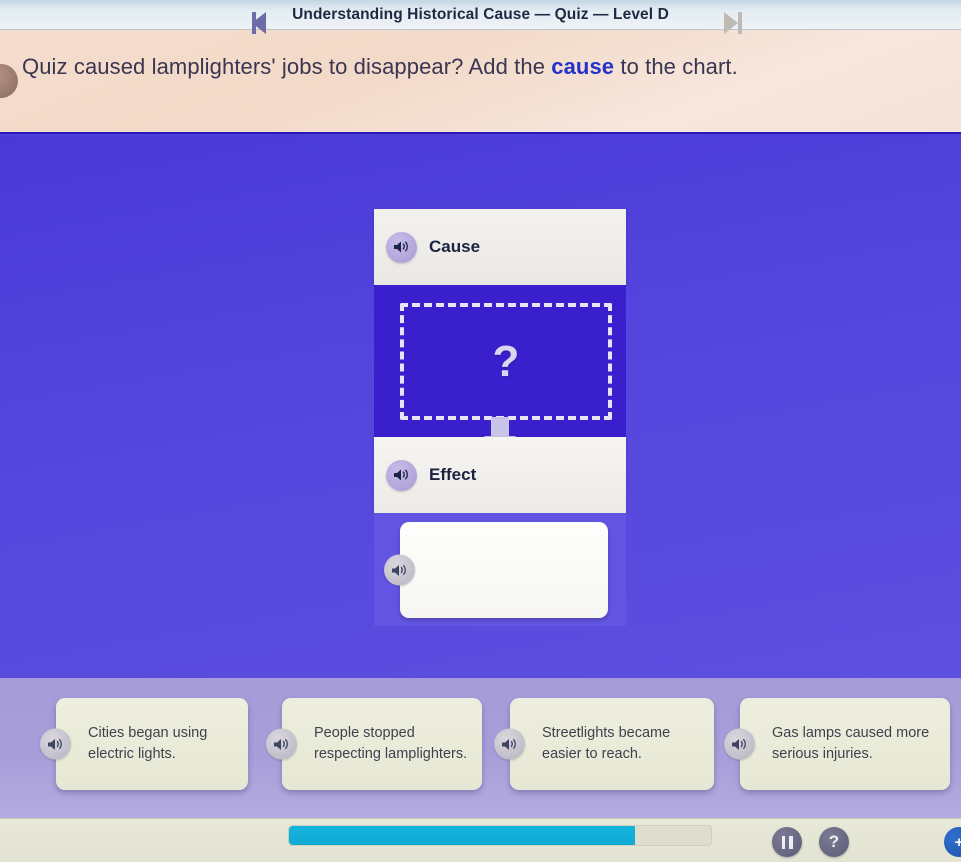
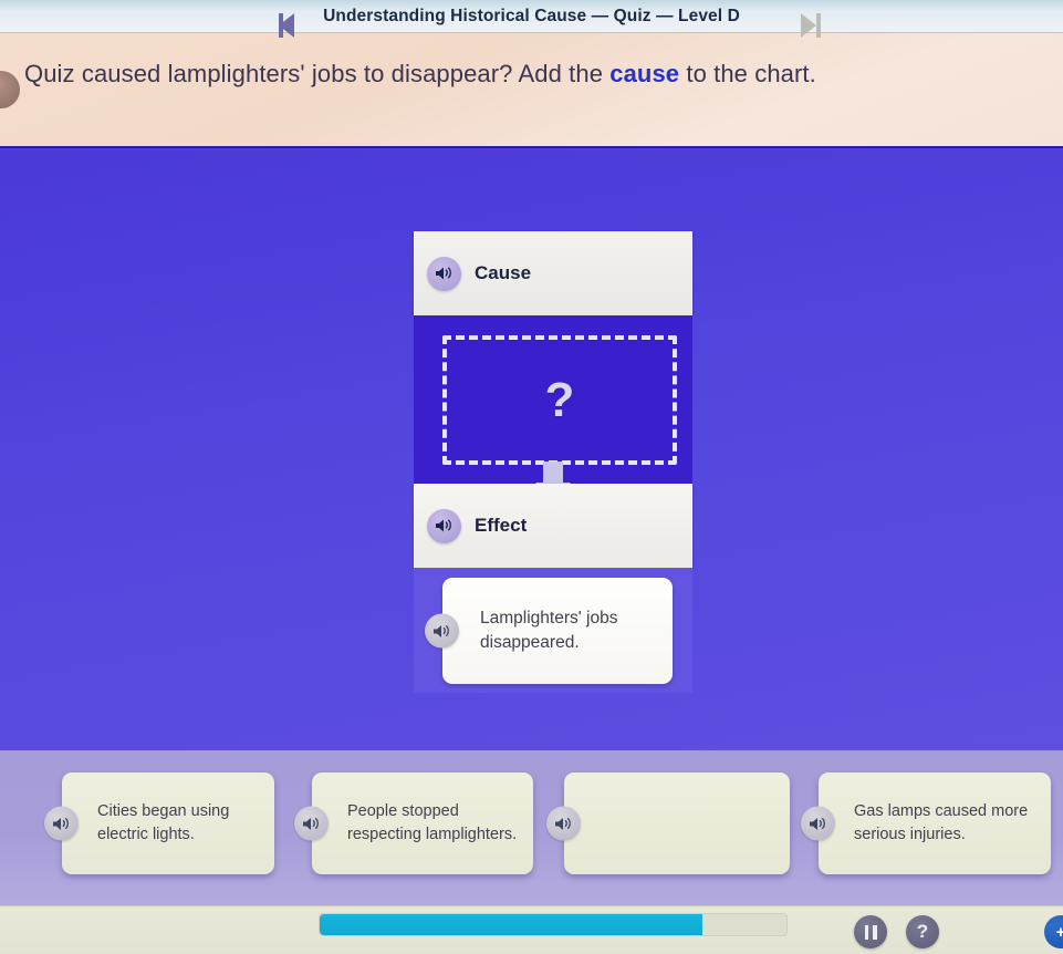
  Understanding Historical Cause — Quiz — Level D
  Quiz caused lamplighters' jobs to disappear? Add the cause to the chart.
  Cause
  ?
  Effect
+ Lamplighters' jobs disappeared.
  Cities began using electric lights.
  People stopped respecting lamplighters.
- Streetlights became easier to reach.
  Gas lamps caused more serious injuries.
  ?
  +
